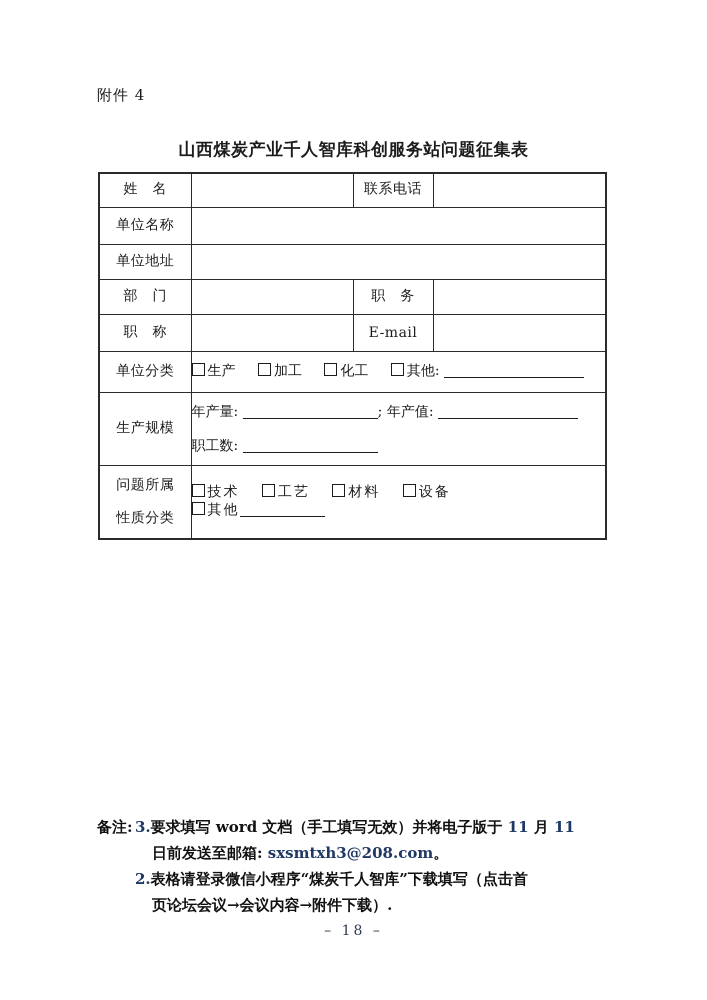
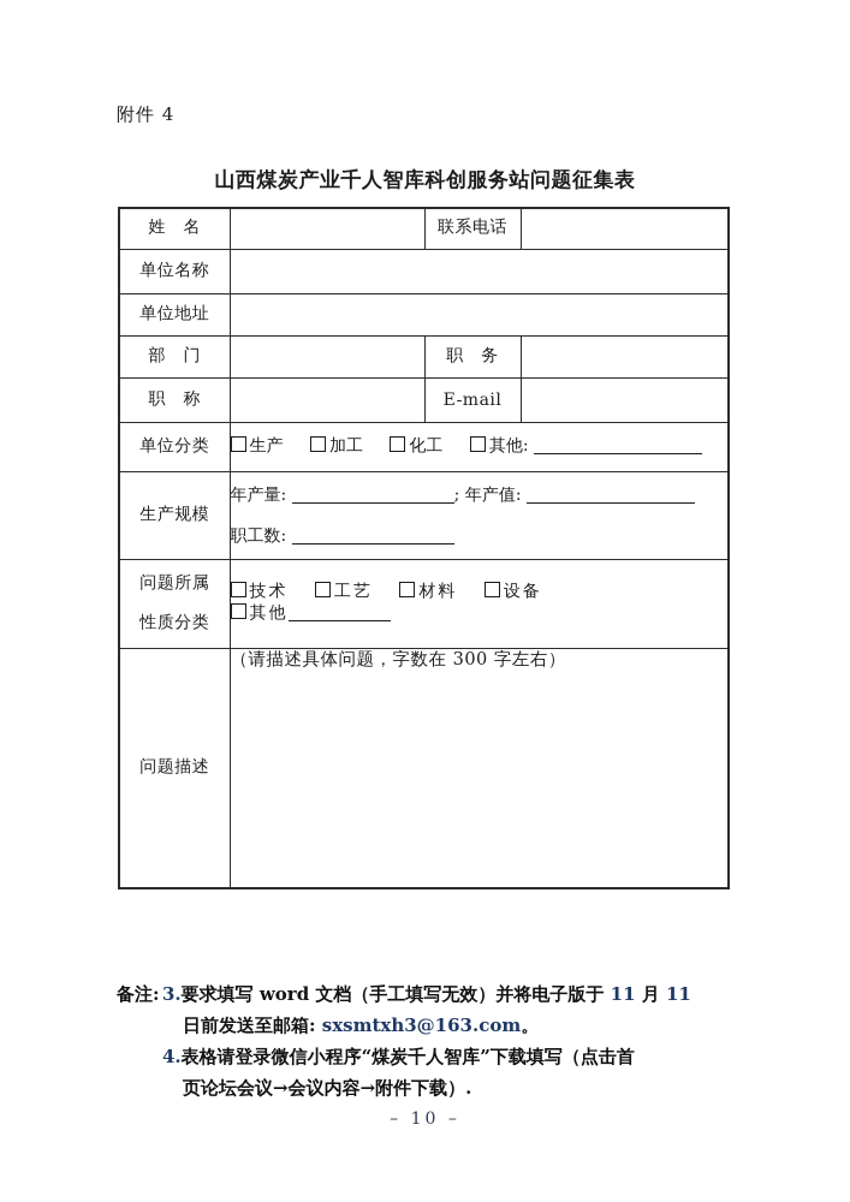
  附件 4
  山西煤炭产业千人智库科创服务站问题征集表
  姓 名		联系电话
  单位名称
  单位地址
  部 门		职 务
  职 称		E-mail
  单位分类	生产 加工 化工 其他:
  生产规模	年产量: ; 年产值: 职工数:
  问题所属 性质分类	技术 工艺 材料 设备 其他
+ 问题描述	（请描述具体问题，字数在 300 字左右）
  备注:
  3.要求填写 word 文档（手工填写无效）并将电子版于 11 月 11
- 日前发送至邮箱: sxsmtxh3@208.com。
+ 日前发送至邮箱: sxsmtxh3@163.com。
- 2.表格请登录微信小程序“煤炭千人智库”下载填写（点击首
+ 4.表格请登录微信小程序“煤炭千人智库”下载填写（点击首
  页论坛会议→会议内容→附件下载）.
- – 18 –
+ – 10 –
